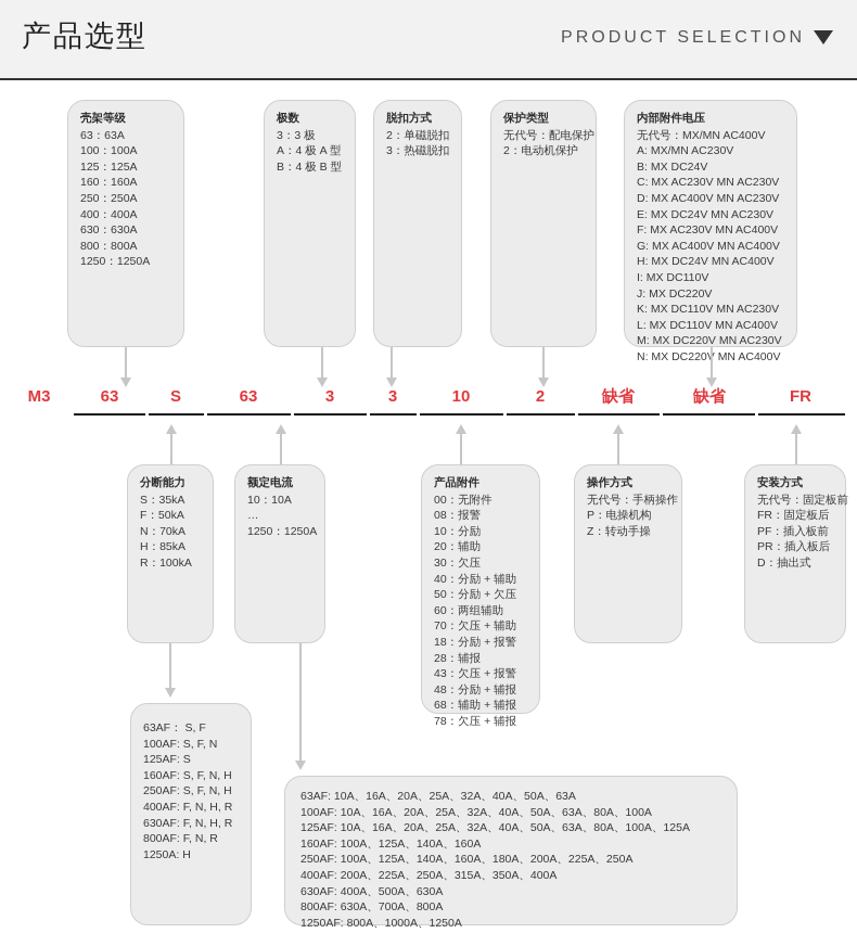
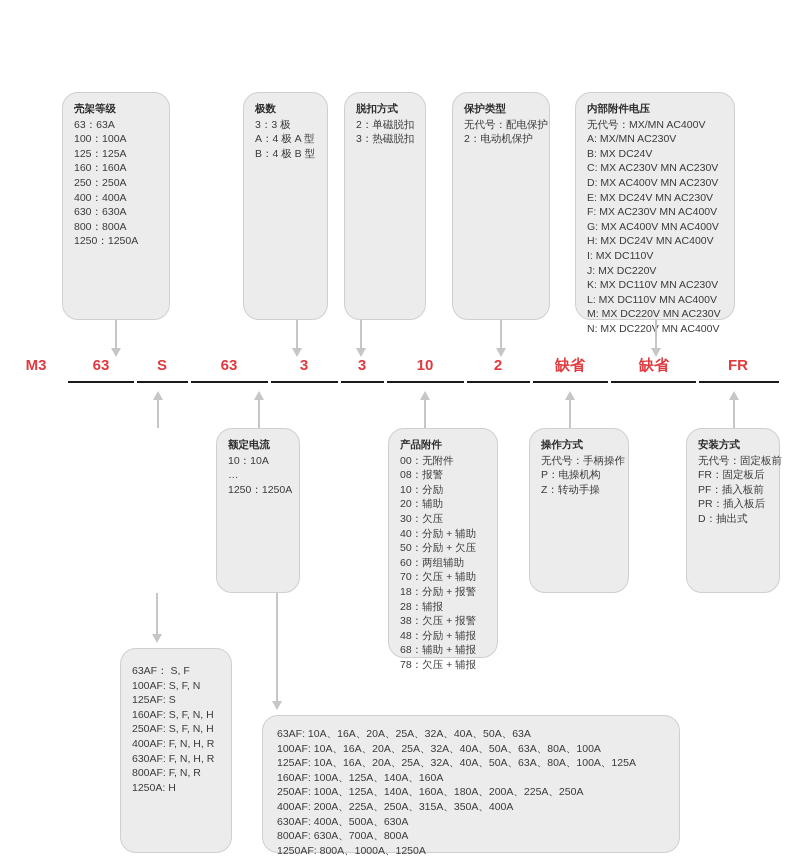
- 产品选型
- PRODUCT SELECTION
  壳架等级
  63：63A
  100：100A
  125：125A
  160：160A
  250：250A
  400：400A
  630：630A
  800：800A
  1250：1250A
  极数
  3：3 极
  A：4 极 A 型
  B：4 极 B 型
  脱扣方式
  2：单磁脱扣
  3：热磁脱扣
  保护类型
  无代号：配电保护
  2：电动机保护
  内部附件电压
  无代号：MX/MN AC400V
  A: MX/MN AC230V
  B: MX DC24V
  C: MX AC230V MN AC230V
  D: MX AC400V MN AC230V
  E: MX DC24V MN AC230V
  F: MX AC230V MN AC400V
  G: MX AC400V MN AC400V
  H: MX DC24V MN AC400V
  I: MX DC110V
  J: MX DC220V
  K: MX DC110V MN AC230V
  L: MX DC110V MN AC400V
  M: MX DC220V MN AC230V
  N: MX DC220 MN AC400V
  M3
  63
  S
  63
  3
  3
  10
  2
  缺省
  缺省
  FR
- 分断能力
- S：35kA
- F：50kA
- N：70kA
- H：85kA
- R：100kA
  额定电流
  10：10A
  …
  1250：1250A
  产品附件
  00：无附件
  08：报警
  10：分励
  20：辅助
  30：欠压
  40：分励 + 辅助
  50：分励 + 欠压
  60：两组辅助
  70：欠压 + 辅助
  18：分励 + 报警
  28：辅报
- 43：欠压 + 报警
+ 38：欠压 + 报警
  48：分励 + 辅报
  68：辅助 + 辅报
  78：欠压 + 辅报
  操作方式
  无代号：手柄操作
  P：电操机构
  Z：转动手操
  安装方式
  无代号：固定板前
  FR：固定板后
  PF：插入板前
  PR：插入板后
  D：抽出式
  63AF： S, F
  100AF: S, F, N
  125AF: S
  160AF: S, F, N, H
  250AF: S, F, N, H
  400AF: F, N, H, R
  630AF: F, N, H, R
  800AF: F, N, R
  1250A: H
  63AF: 10A、16A、20A、25A、32A、40A、50A、63A
  100AF: 10A、16A、20A、25A、32A、40A、50A、63A、80A、100A
  125AF: 10A、16A、20A、25A、32A、40A、50A、63A、80A、100A、125A
  160AF: 100A、125A、140A、160A
  250AF: 100A、125A、140A、160A、180A、200A、225A、250A
  400AF: 200A、225A、250A、315A、350A、400A
  630AF: 400A、500A、630A
  800AF: 630A、700A、800A
  1250AF: 800A、1000A、1250A
